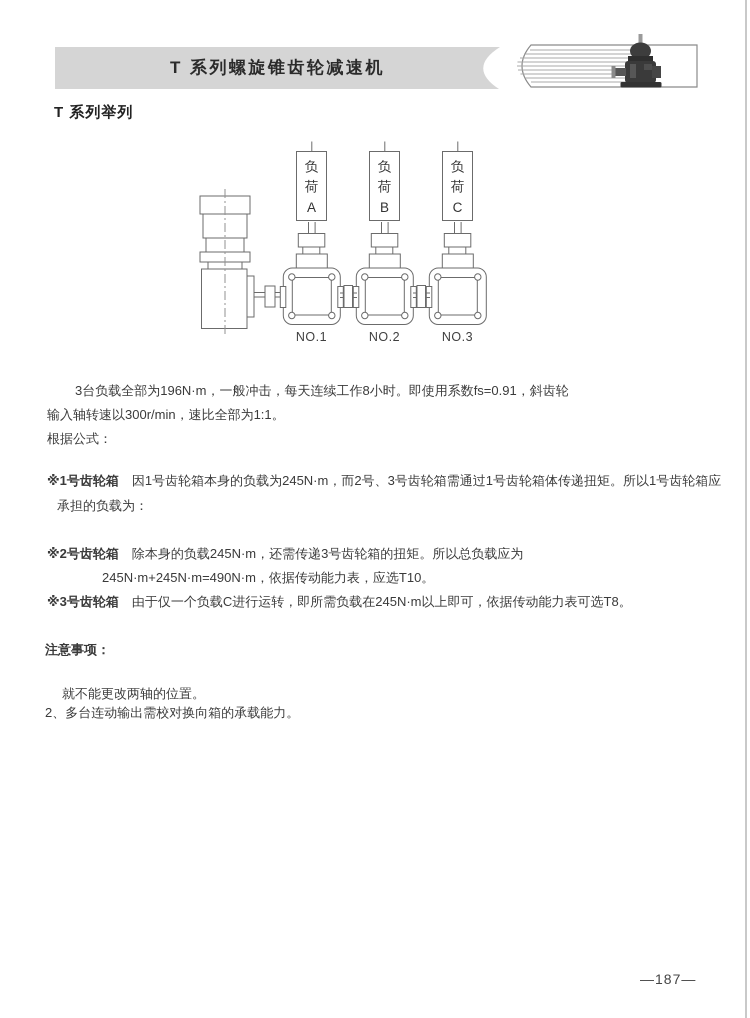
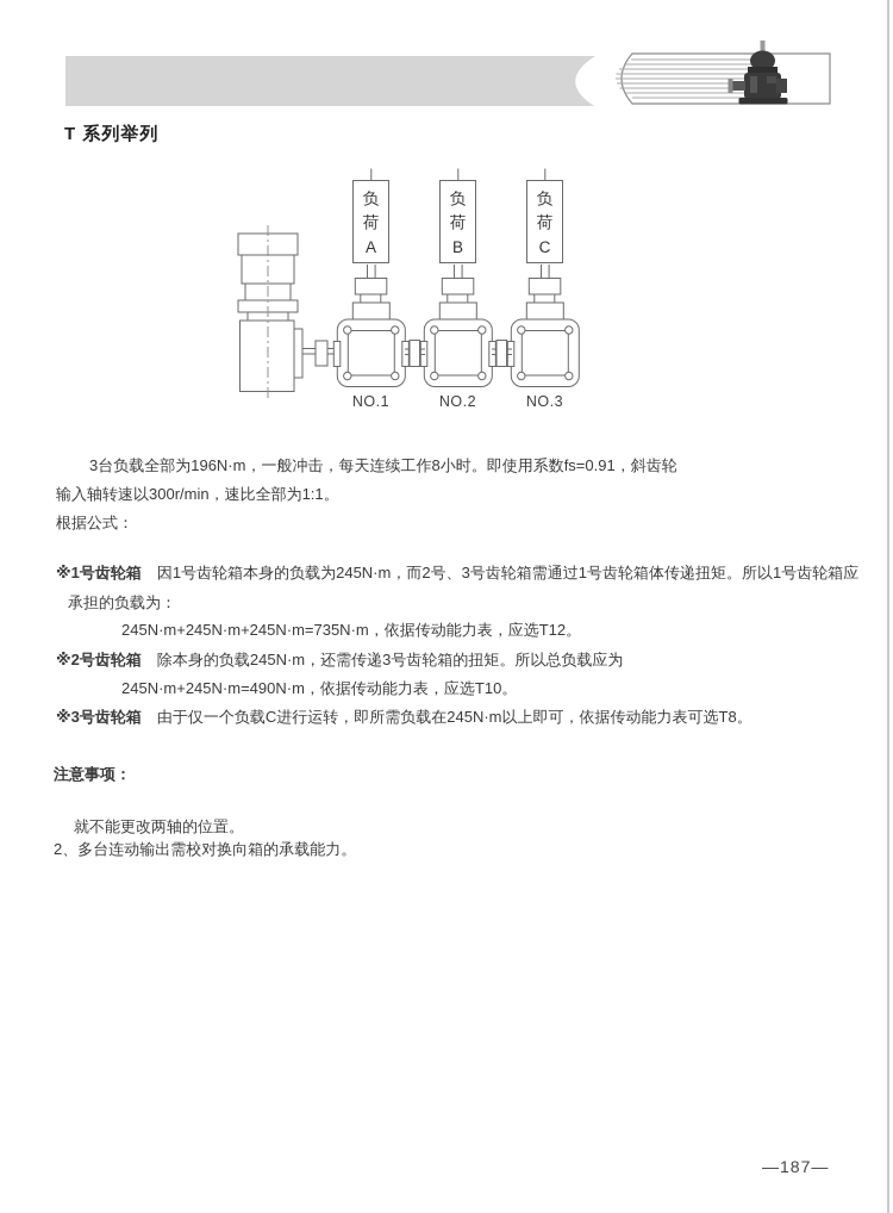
- T 系列螺旋锥齿轮减速机
  T 系列举列
  负
  荷
  A
  负
  荷
  B
  负
  荷
  C
  NO.1
  NO.2
  NO.3
  3台负载全部为196N·m，一般冲击，每天连续工作8小时。即使用系数fs=0.91，斜齿轮
  输入轴转速以300r/min，速比全部为1:1。
  根据公式：
  ※1号齿轮箱 因1号齿轮箱本身的负载为245N·m，而2号、3号齿轮箱需通过1号齿轮箱体传递扭矩。所以1号齿轮箱应
  承担的负载为：
+ 245N·m+245N·m+245N·m=735N·m，依据传动能力表，应选T12。
  ※2号齿轮箱 除本身的负载245N·m，还需传递3号齿轮箱的扭矩。所以总负载应为
  245N·m+245N·m=490N·m，依据传动能力表，应选T10。
  ※3号齿轮箱 由于仅一个负载C进行运转，即所需负载在245N·m以上即可，依据传动能力表可选T8。
  注意事项：
  就不能更改两轴的位置。
  2、多台连动输出需校对换向箱的承载能力。
  —187—
